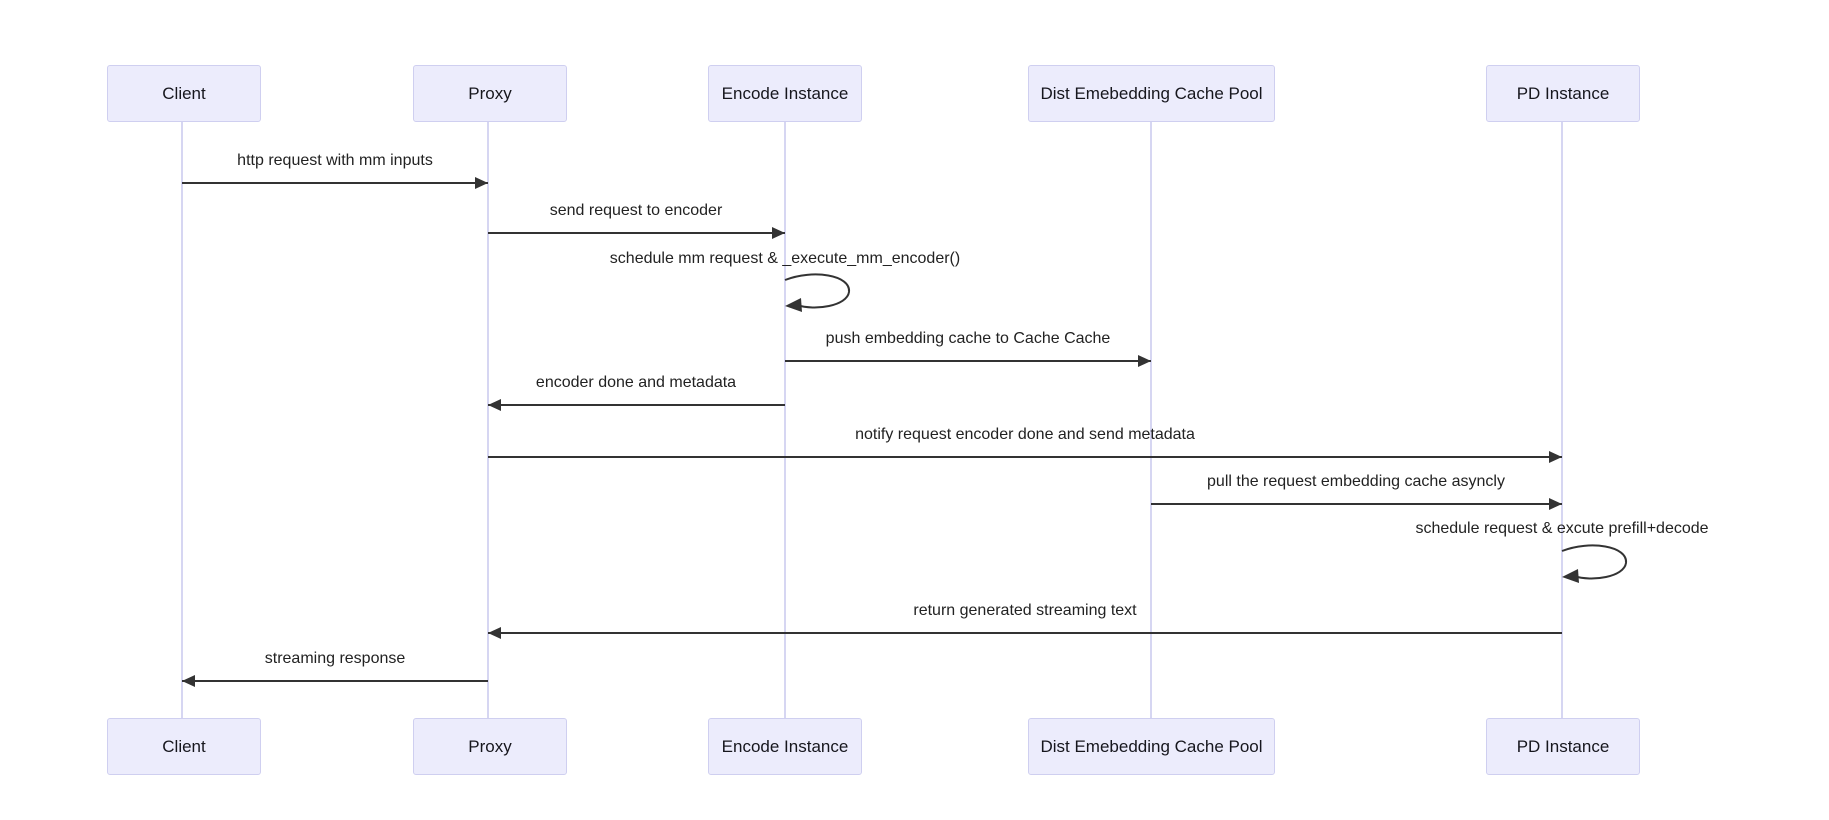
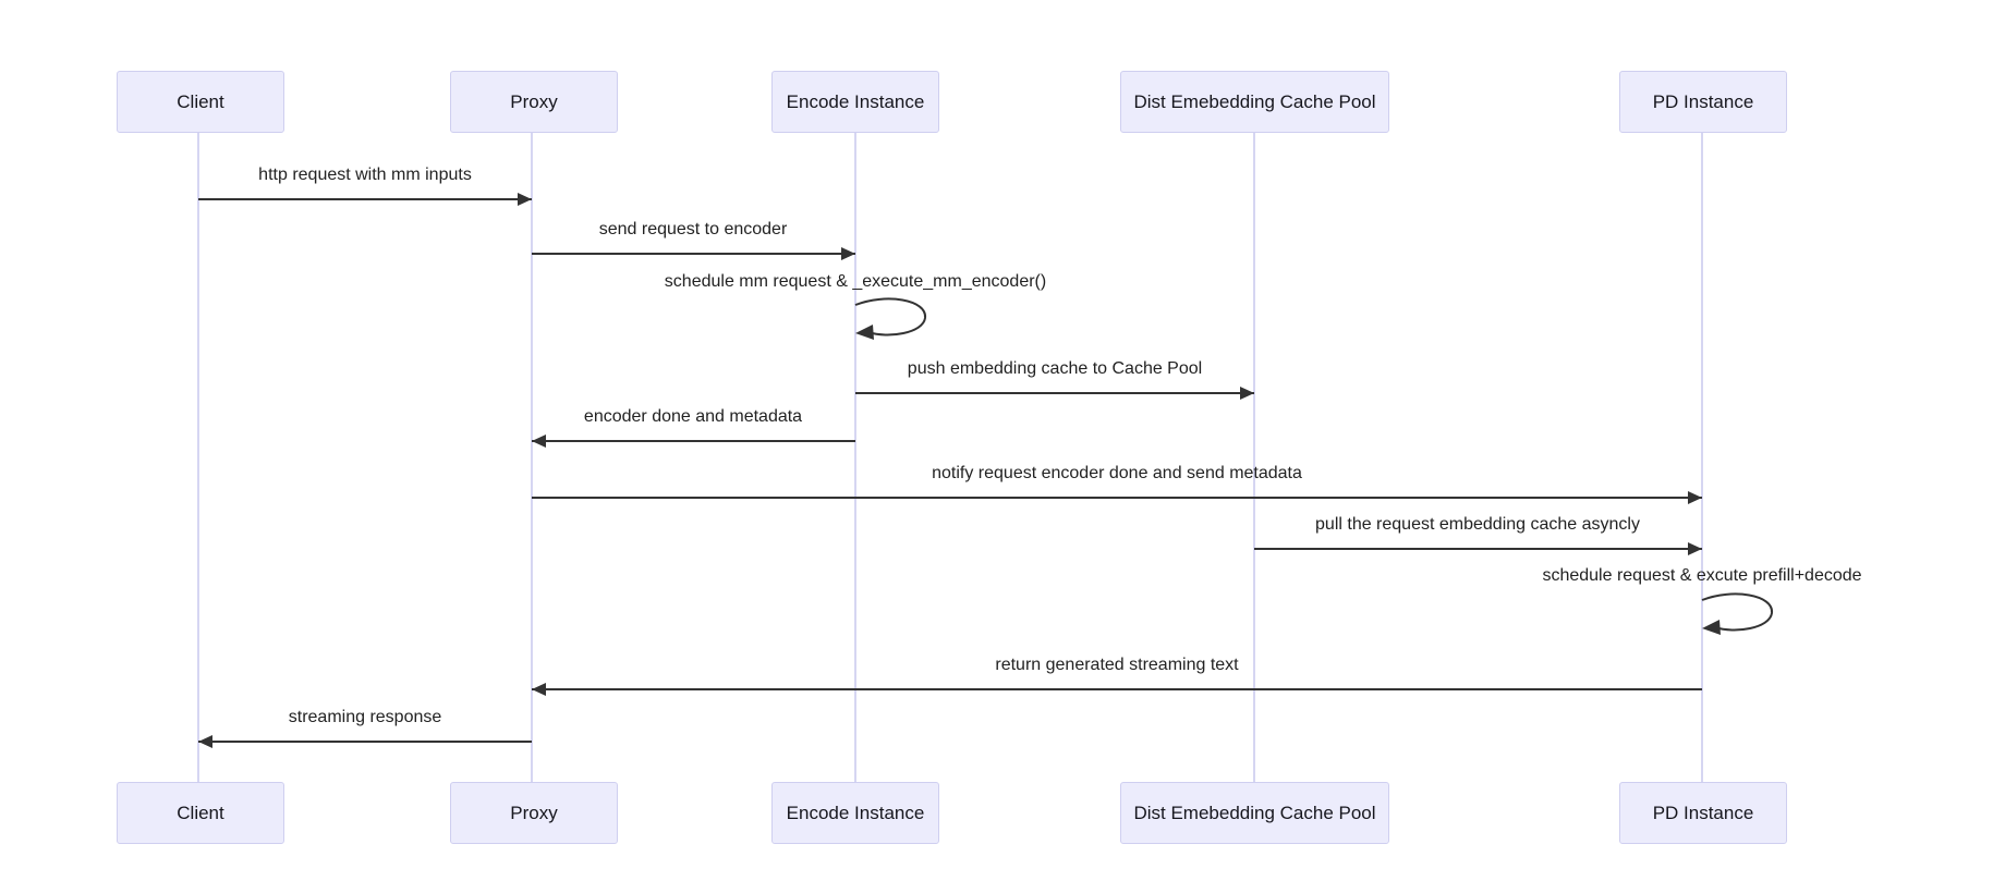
  Client
  Proxy
  Encode Instance
  Dist Emebedding Cache Pool
  PD Instance
  Client
  Proxy
  Encode Instance
  Dist Emebedding Cache Pool
  PD Instance
  http request with mm inputs
  send request to encoder
  schedule mm request & _execute_mm_encoder()
- push embedding cache to Cache Cache
+ push embedding cache to Cache Pool
  encoder done and metadata
  notify request encoder done and send metadata
  pull the request embedding cache asyncly
  schedule request & excute prefill+decode
  return generated streaming text
  streaming response
